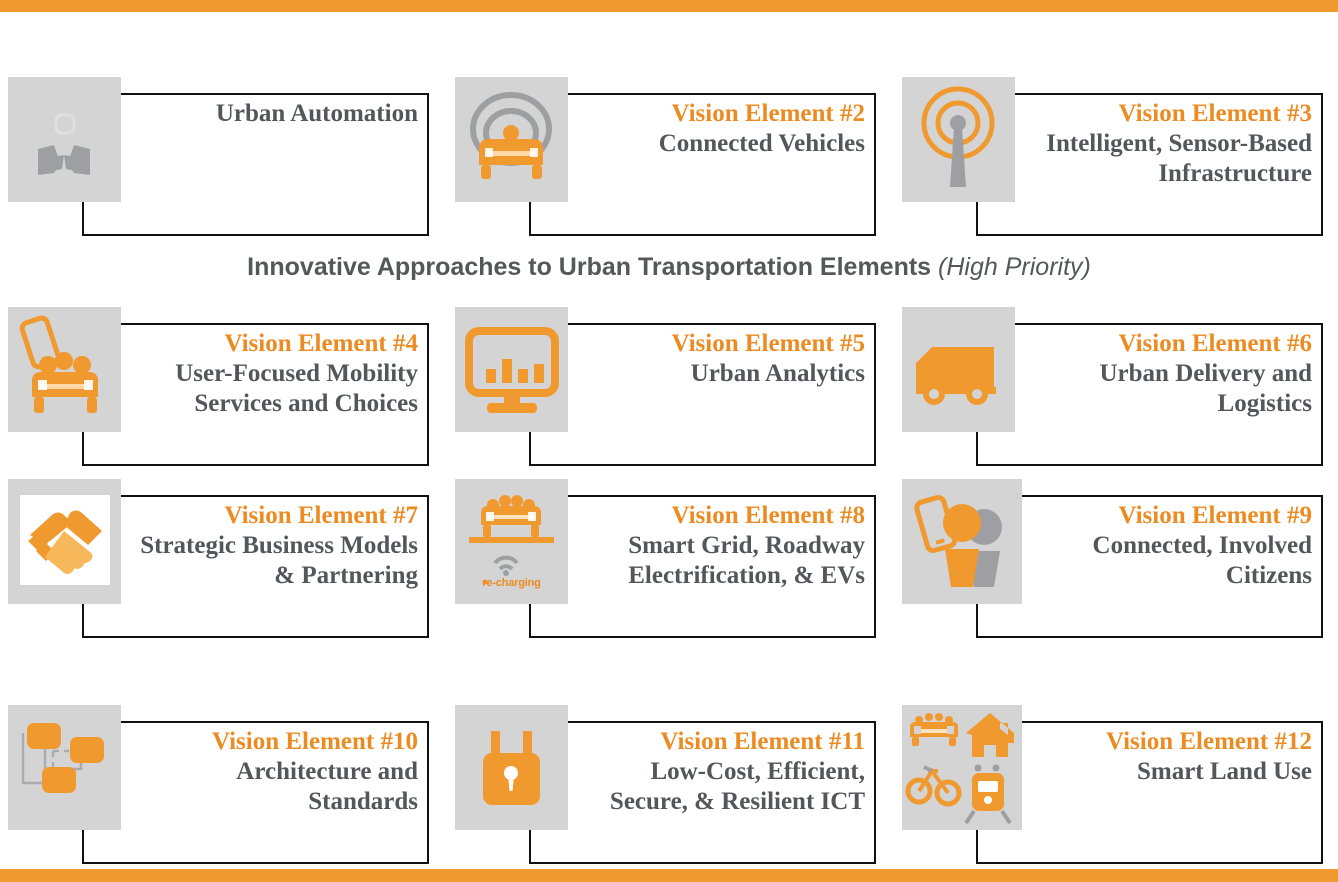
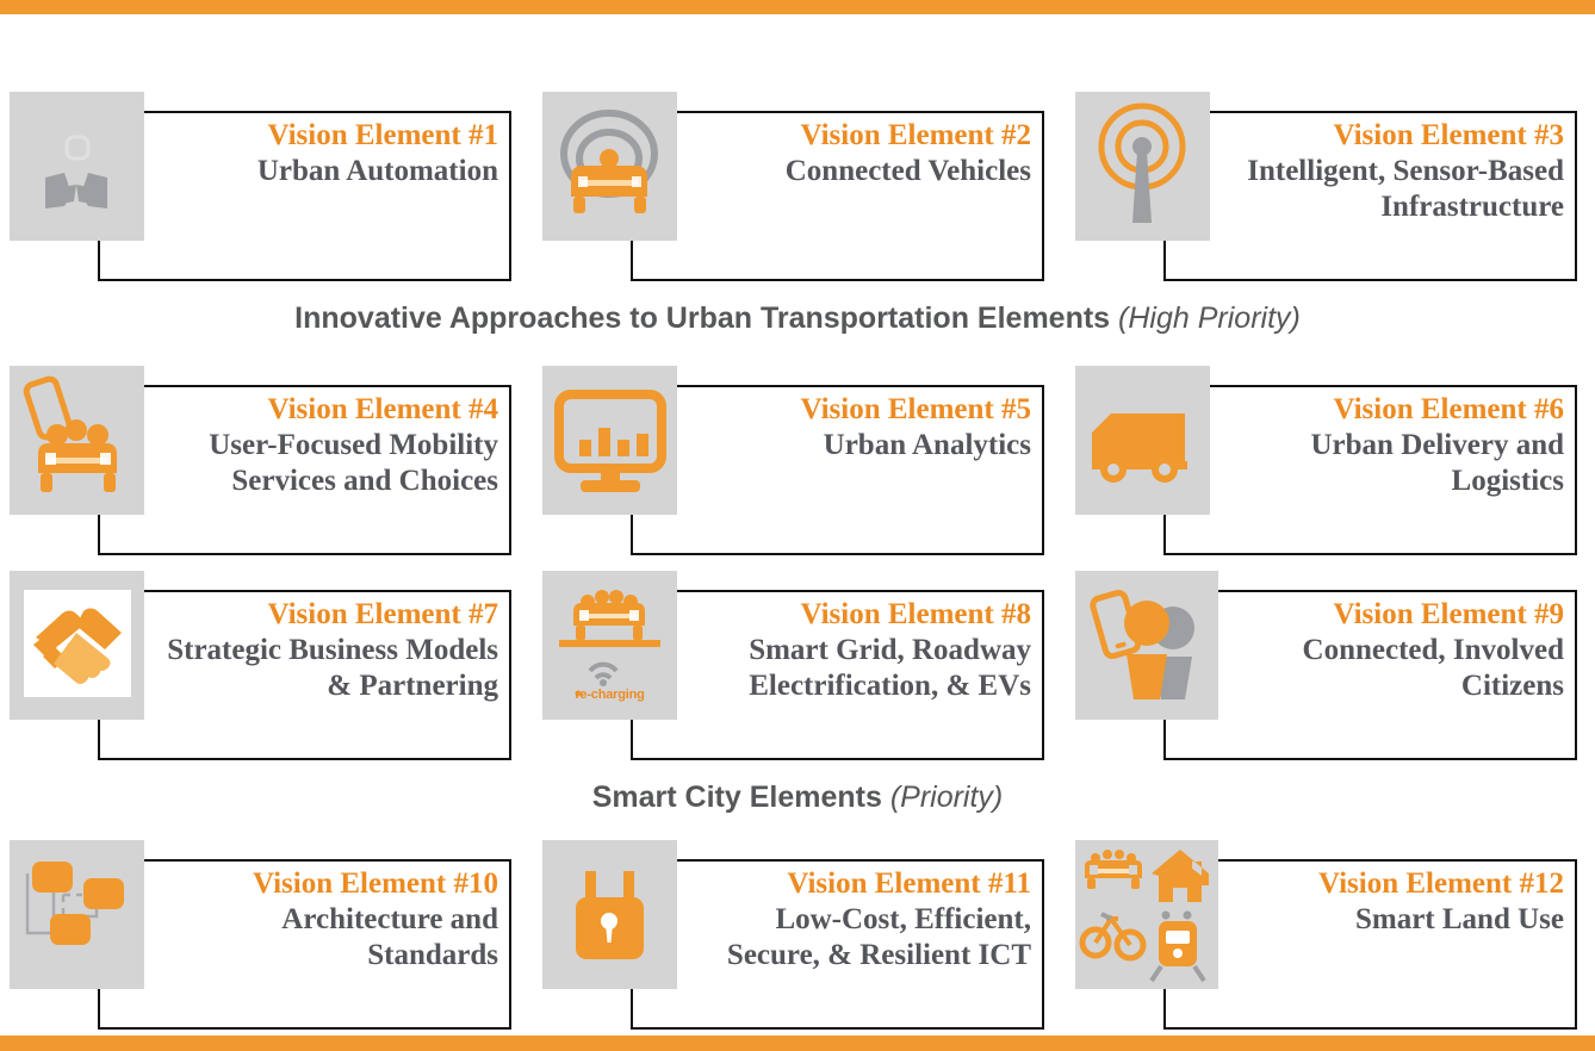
  Innovative Approaches to Urban Transportation Elements (High Priority)
+ Smart City Elements (Priority)
+ Vision Element #1
  Urban Automation
  Vision Element #2
  Connected Vehicles
  Vision Element #3
  Intelligent, Sensor-Based Infrastructure
  Vision Element #4
  User-Focused Mobility Services and Choices
  Vision Element #5
  Urban Analytics
  Vision Element #6
  Urban Delivery and Logistics
  Vision Element #7
  Strategic Business Models & Partnering
  re-charging
  Vision Element #8
  Smart Grid, Roadway Electrification, & EVs
  Vision Element #9
  Connected, Involved Citizens
  Vision Element #10
  Architecture and Standards
  Vision Element #11
  Low-Cost, Efficient, Secure, & Resilient ICT
  Vision Element #12
  Smart Land Use
